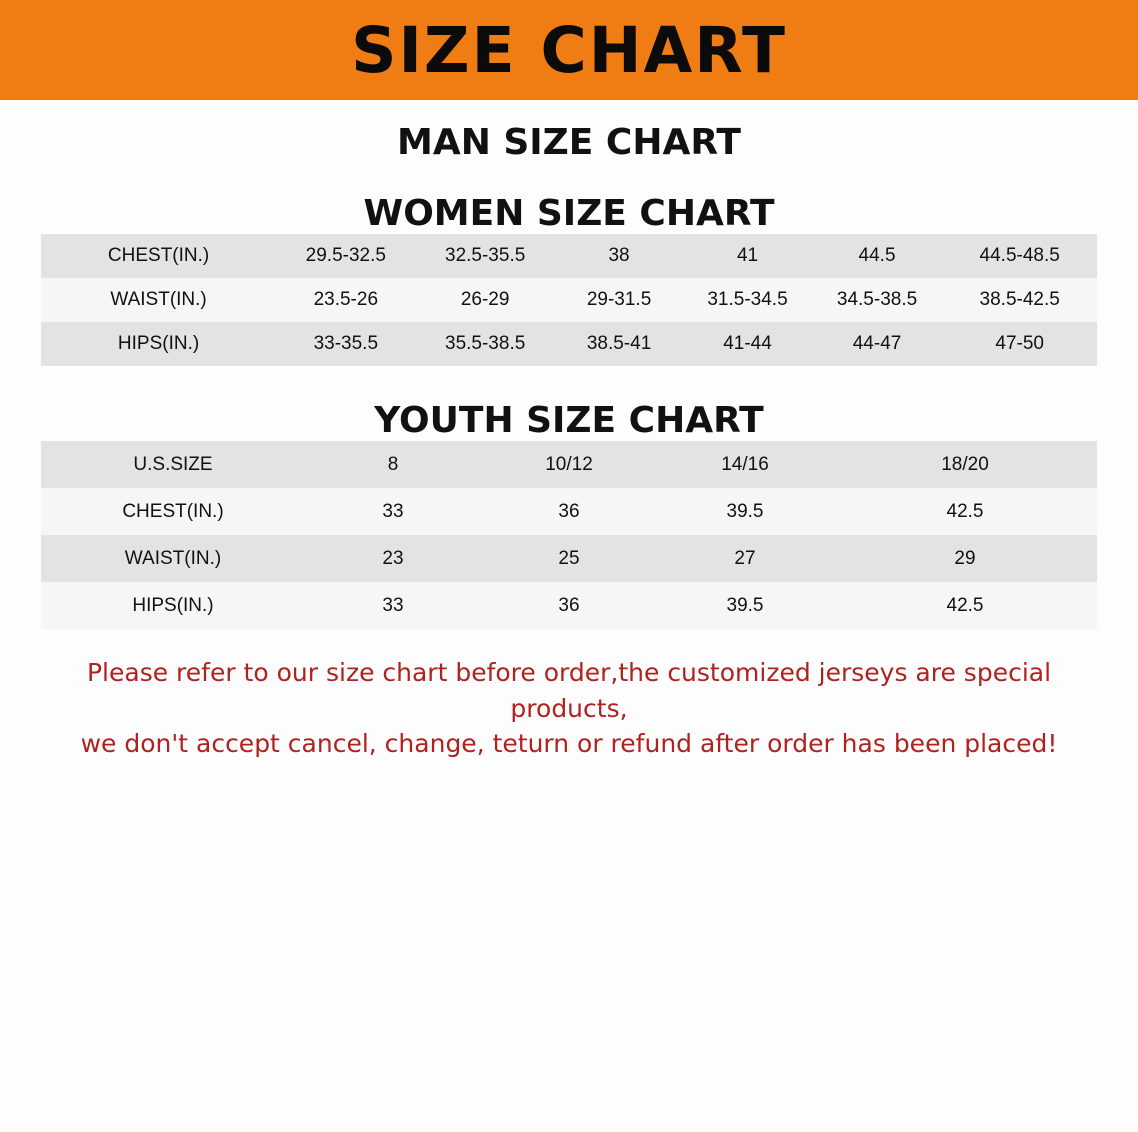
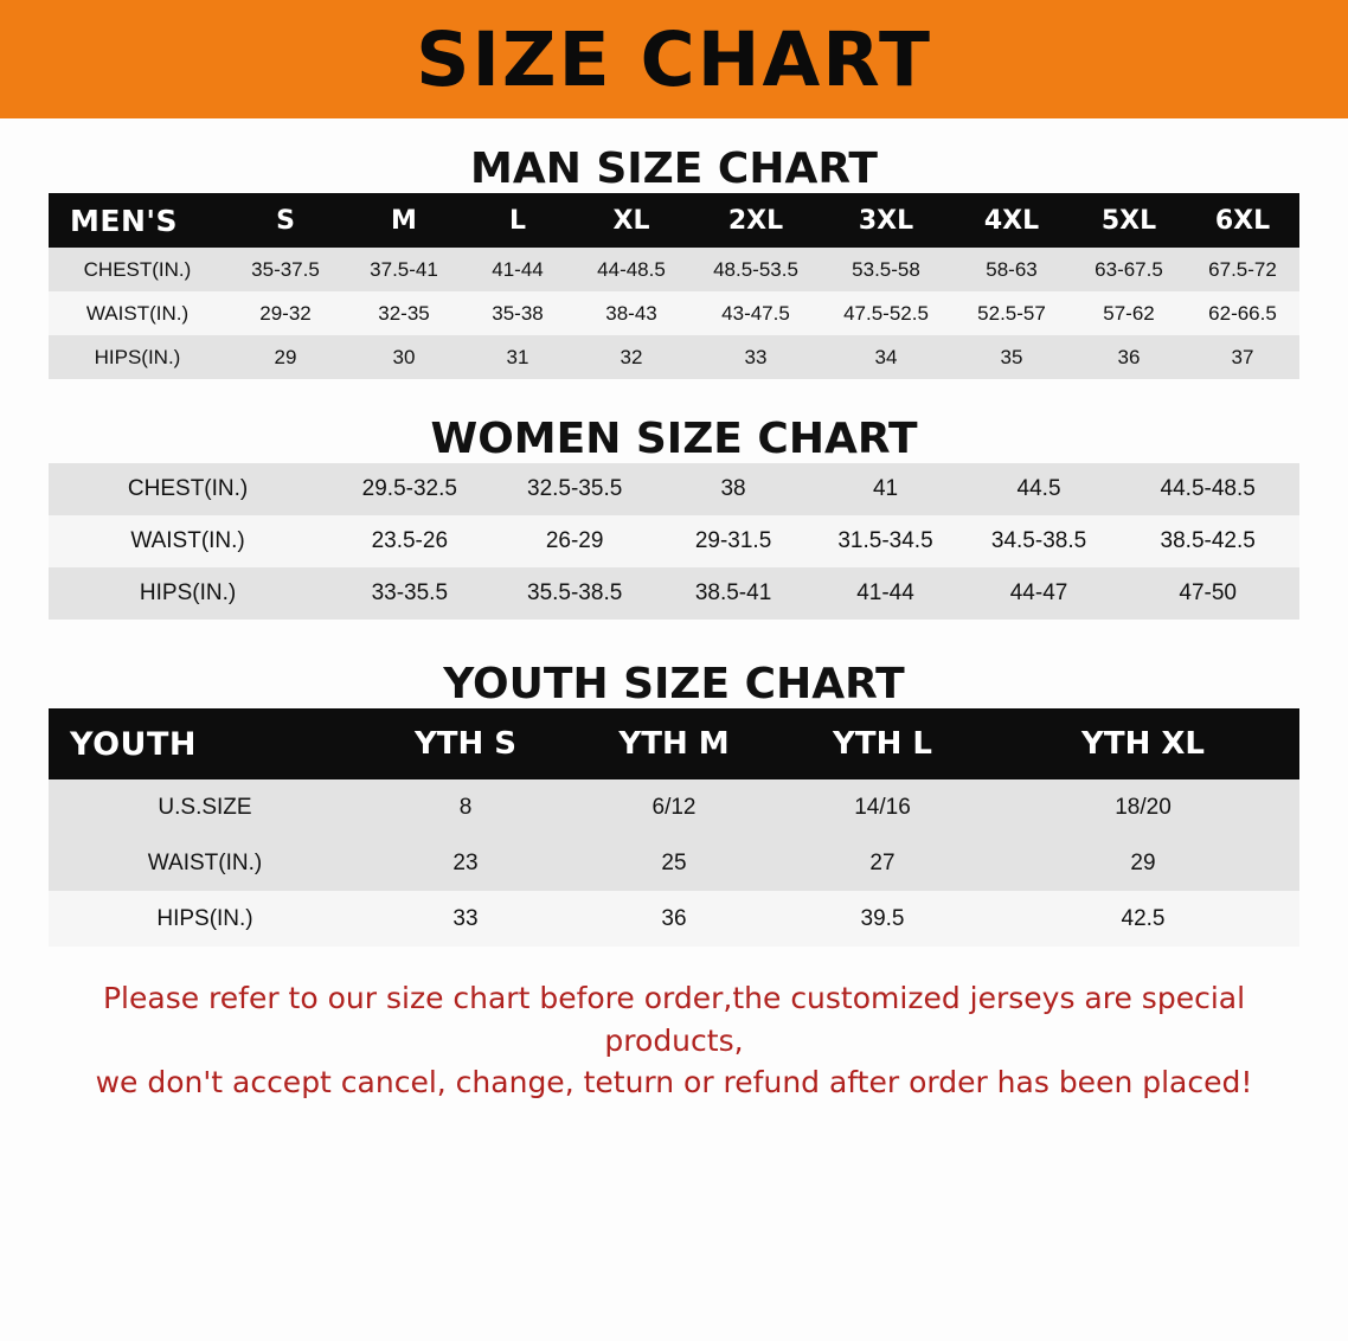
  SIZE CHART
  MAN SIZE CHART
+ MEN'S	S	M	L	XL	2XL	3XL	4XL	5XL	6XL
+ CHEST(IN.)	35-37.5	37.5-41	41-44	44-48.5	48.5-53.5	53.5-58	58-63	63-67.5	67.5-72
+ WAIST(IN.)	29-32	32-35	35-38	38-43	43-47.5	47.5-52.5	52.5-57	57-62	62-66.5
+ HIPS(IN.)	29	30	31	32	33	34	35	36	37
  WOMEN SIZE CHART
  CHEST(IN.)	29.5-32.5	32.5-35.5	38	41	44.5	44.5-48.5
  WAIST(IN.)	23.5-26	26-29	29-31.5	31.5-34.5	34.5-38.5	38.5-42.5
  HIPS(IN.)	33-35.5	35.5-38.5	38.5-41	41-44	44-47	47-50
  YOUTH SIZE CHART
+ YOUTH	YTH S	YTH M	YTH L	YTH XL
- U.S.SIZE	8	10/12	14/16	18/20
+ U.S.SIZE	8	6/12	14/16	18/20
- CHEST(IN.)	33	36	39.5	42.5
  WAIST(IN.)	23	25	27	29
  HIPS(IN.)	33	36	39.5	42.5
  Please refer to our size chart before order,the customized jerseys are special products,
  we don't accept cancel, change, teturn or refund after order has been placed!
